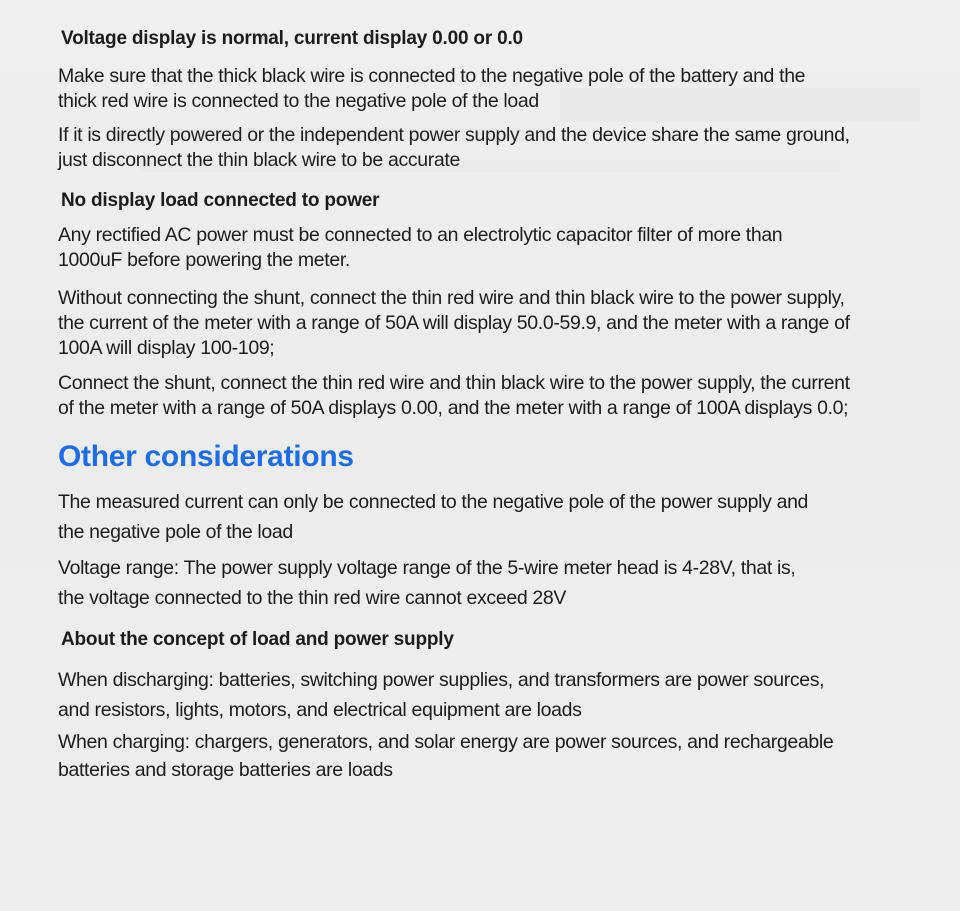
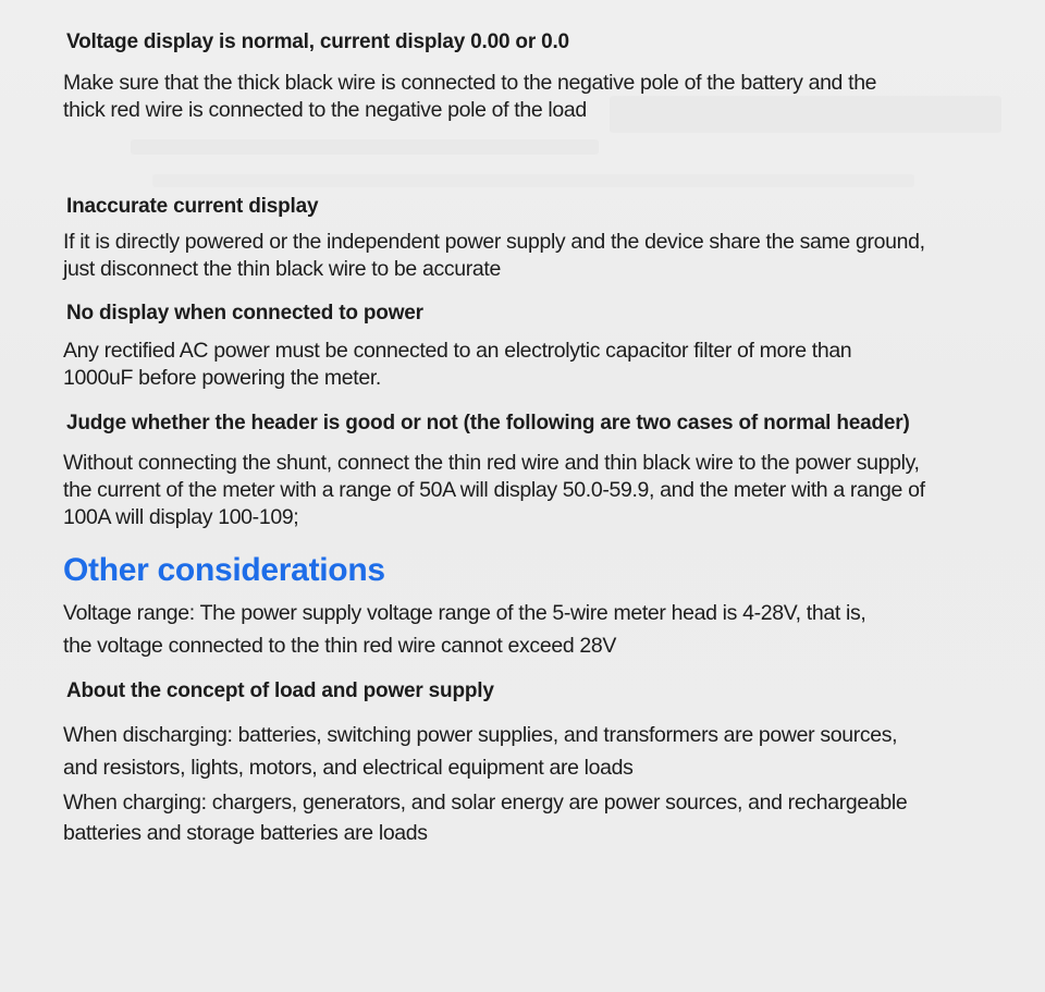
  Voltage display is normal, current display 0.00 or 0.0
  Make sure that the thick black wire is connected to the negative pole of the battery and the
  thick red wire is connected to the negative pole of the load
+ Inaccurate current display
  If it is directly powered or the independent power supply and the device share the same ground,
  just disconnect the thin black wire to be accurate
- No display load connected to power
+ No display when connected to power
  Any rectified AC power must be connected to an electrolytic capacitor filter of more than
  1000uF before powering the meter.
+ Judge whether the header is good or not (the following are two cases of normal header)
  Without connecting the shunt, connect the thin red wire and thin black wire to the power supply,
  the current of the meter with a range of 50A will display 50.0-59.9, and the meter with a range of
  100A will display 100-109;
- Connect the shunt, connect the thin red wire and thin black wire to the power supply, the current
- of the meter with a range of 50A displays 0.00, and the meter with a range of 100A displays 0.0;
  Other considerations
- The measured current can only be connected to the negative pole of the power supply and
- the negative pole of the load
  Voltage range: The power supply voltage range of the 5-wire meter head is 4-28V, that is,
  the voltage connected to the thin red wire cannot exceed 28V
  About the concept of load and power supply
  When discharging: batteries, switching power supplies, and transformers are power sources,
  and resistors, lights, motors, and electrical equipment are loads
  When charging: chargers, generators, and solar energy are power sources, and rechargeable
  batteries and storage batteries are loads
